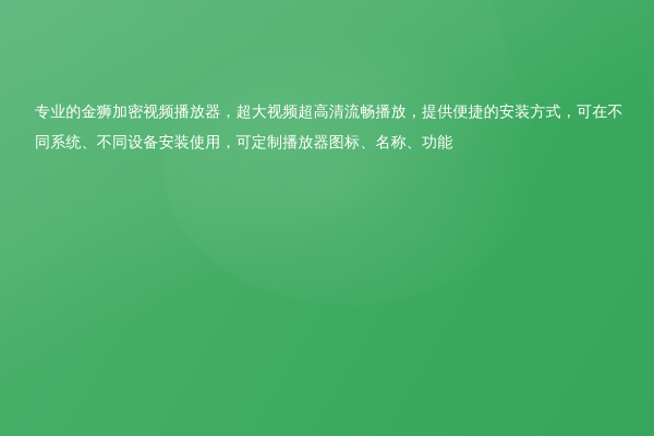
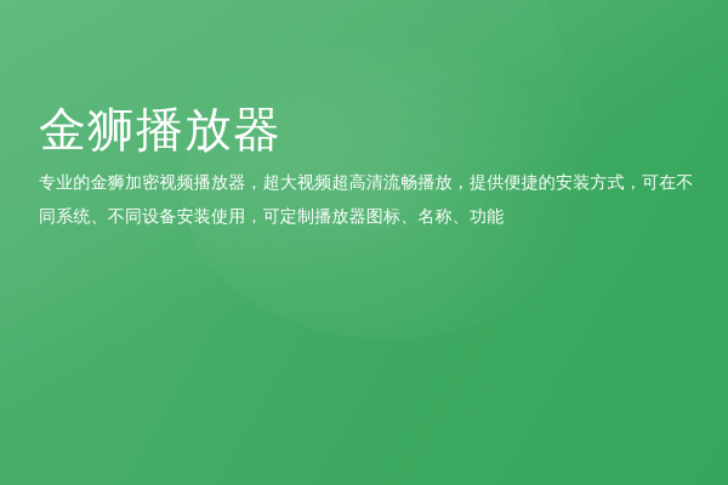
+ 金狮播放器
  专业的金狮加密视频播放器，超大视频超高清流畅播放，提供便捷的安装方式，可在不同系统、不同设备安装使用，可定制播放器图标、名称、功能
